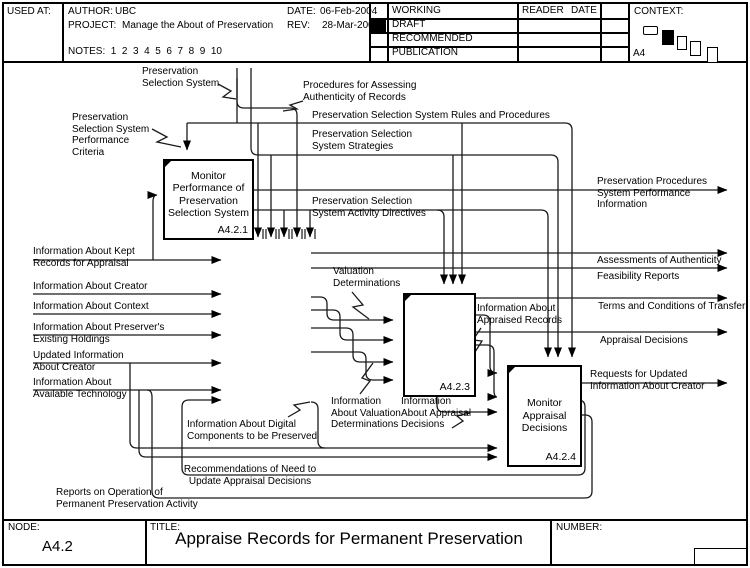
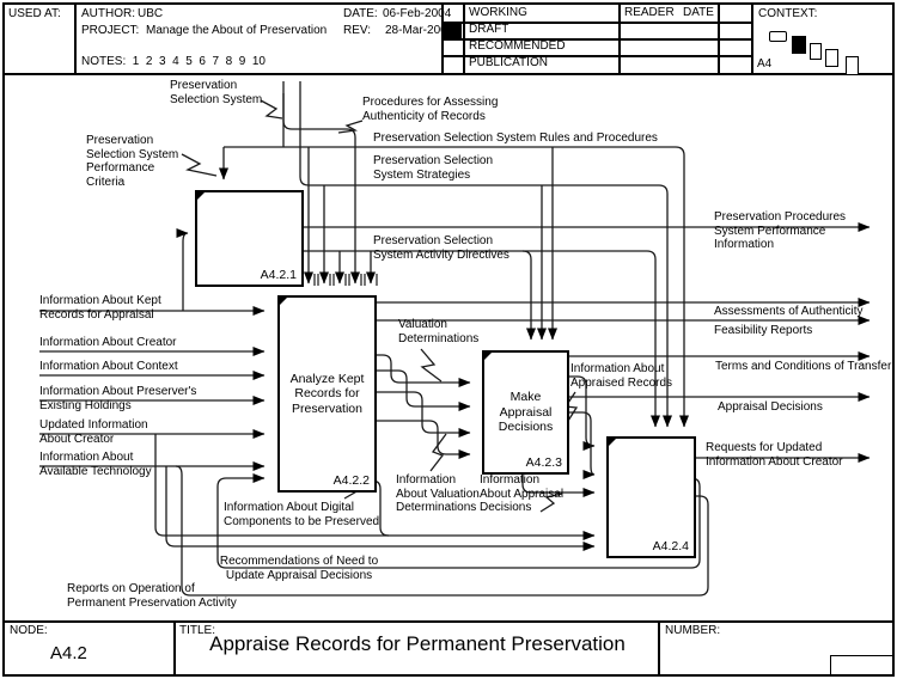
  USED AT:
  AUTHOR:
  UBC
  PROJECT:
  Manage the About of Preservation
  DATE:
  06-Feb-2004
  REV:
  28-Mar-20
  NOTES: 1 2 3 4 5 6 7 8 9 10
  WORKING
  DRAFT
  RECOMMENDED
  PUBLICATION
  READER
  DATE
  CONTEXT:
  A4
- Monitor Performance of Preservation Selection System
  A4.2.1
+ Analyze Kept Records for Preservation
+ A4.2.2
+ Make Appraisal Decisions
  A4.2.3
- Monitor Appraisal Decisions
  A4.2.4
  Preservation Selection System
  Procedures for Assessing Authenticity of Records
  Preservation Selection System Performance Criteria
  Preservation Selection System Rules and Procedures
  Preservation Selection System Strategies
  Preservation Selection System Activity Directives
  Information About Kept Records for Appraisal
  Information About Creator
  Information About Context
  Information About Preserver's Existing Holdings
  Updated Information About Creator
  Information About Available Technology
  Preservation Procedures System Performance Information
  Assessments of Authenticity
  Feasibility Reports
  Terms and Conditions of Transfer
  Appraisal Decisions
  Requests for Updated Information About Creator
  Valuation Determinations
  Information About Appraised Records
  Information About Valuation Determinations
  Information About Appraisal Decisions
  Information About Digital Components to be Preserved
  Recommendations of Need to Update Appraisal Decisions
  Reports on Operation of Permanent Preservation Activity
  NODE:
  A4.2
  TITLE:
  Appraise Records for Permanent Preservation
  NUMBER:
